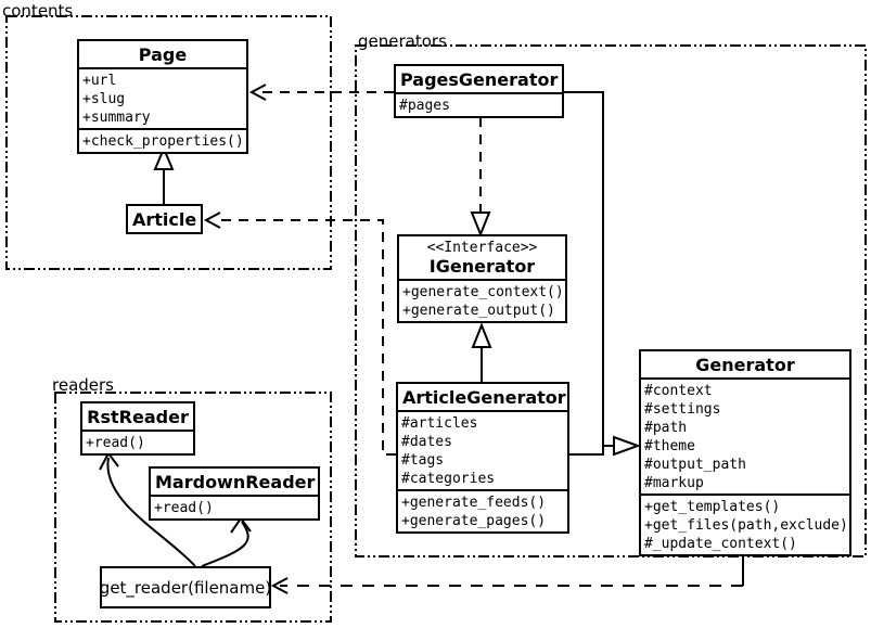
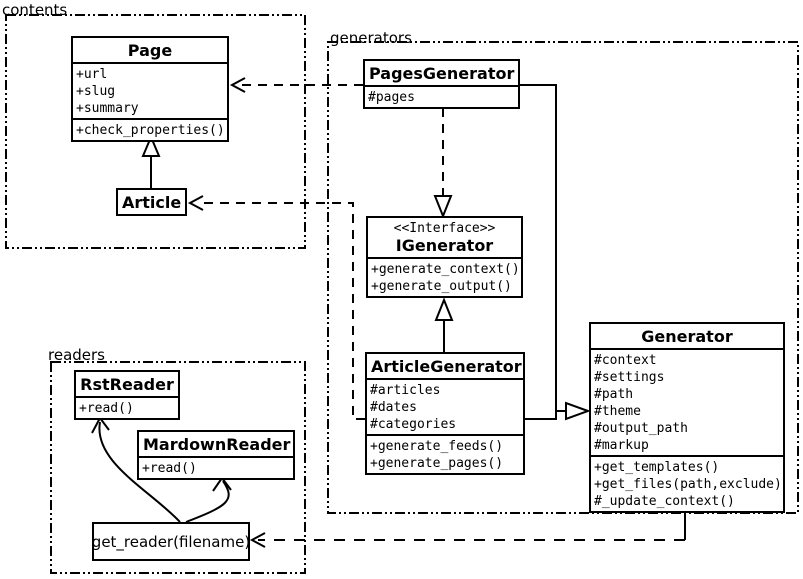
  contents
  generators
  readers
  Page
  +url
  +slug
  +summary
  +check_properties()
  Article
  PagesGenerator
  #pages
  <<Interface>>
  IGenerator
  +generate_context()
  +generate_output()
  ArticleGenerator
  #articles
  #dates
- #tags
  #categories
  +generate_feeds()
  +generate_pages()
  Generator
  #context
  #settings
  #path
  #theme
  #output_path
  #markup
  +get_templates()
  +get_files(path,exclude)
  #_update_context()
  RstReader
  +read()
  MardownReader
  +read()
  get_reader(filename)
